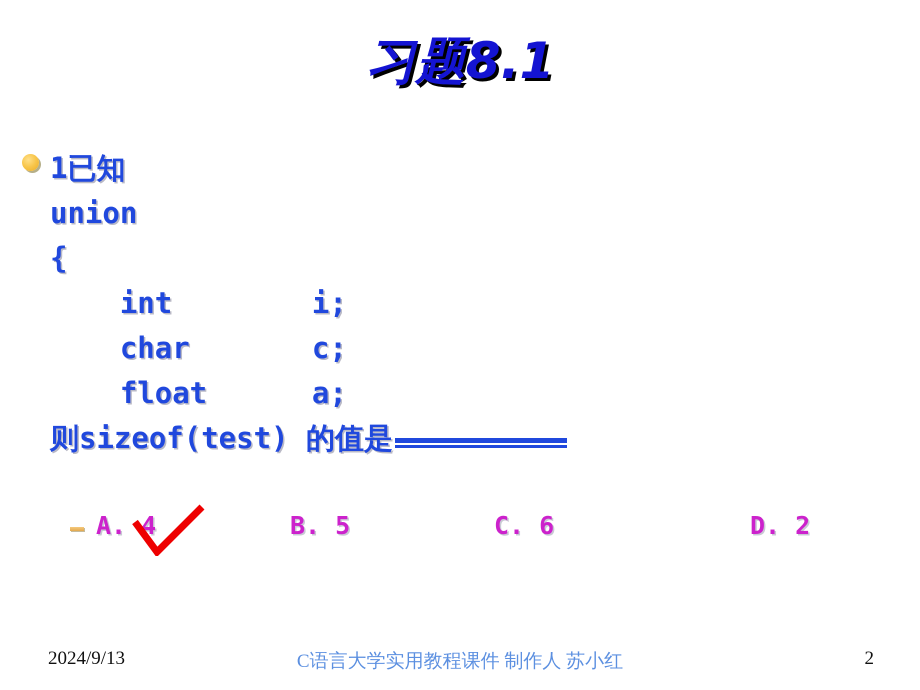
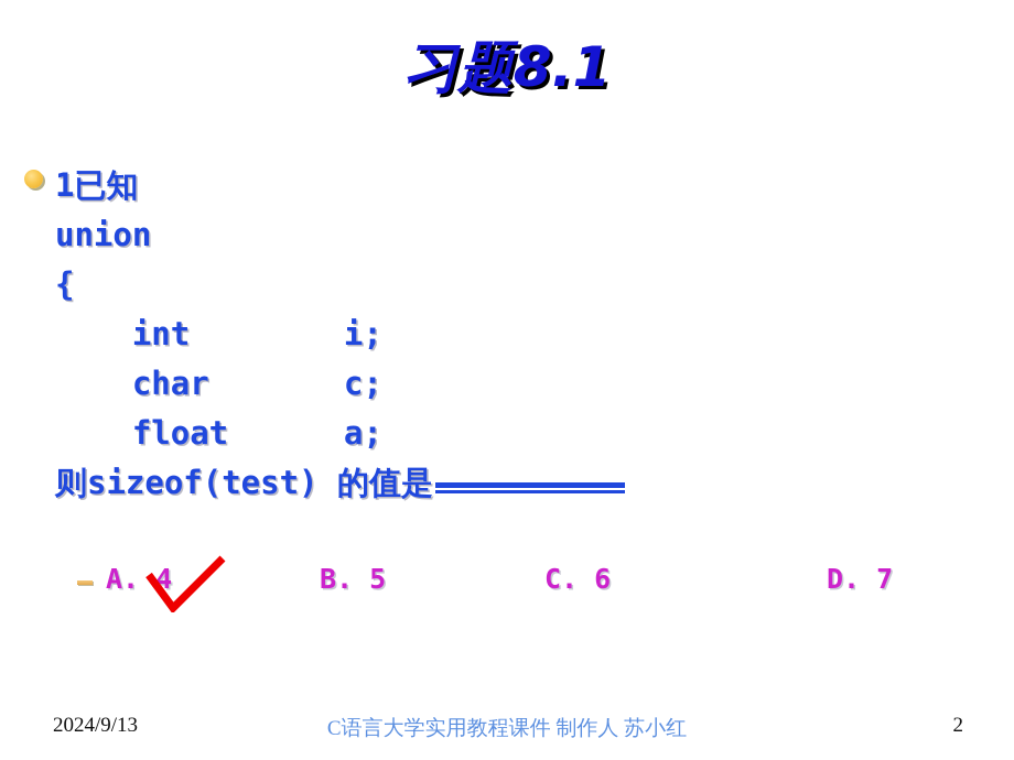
  习题8.1
  1已知
  union
  {
  int i;
  char c;
  float a;
  则sizeof(test) 的值是
  A. 4
  B. 5
  C. 6
- D. 2
+ D. 7
  2024/9/13
  C语言大学实用教程课件 制作人 苏小红
  2
